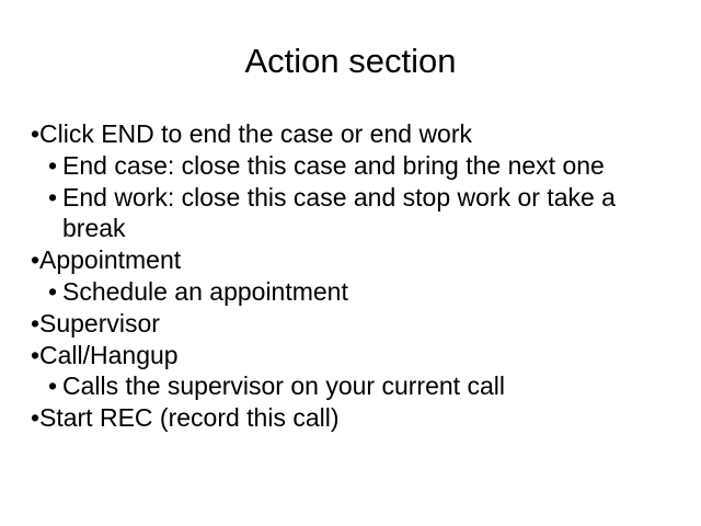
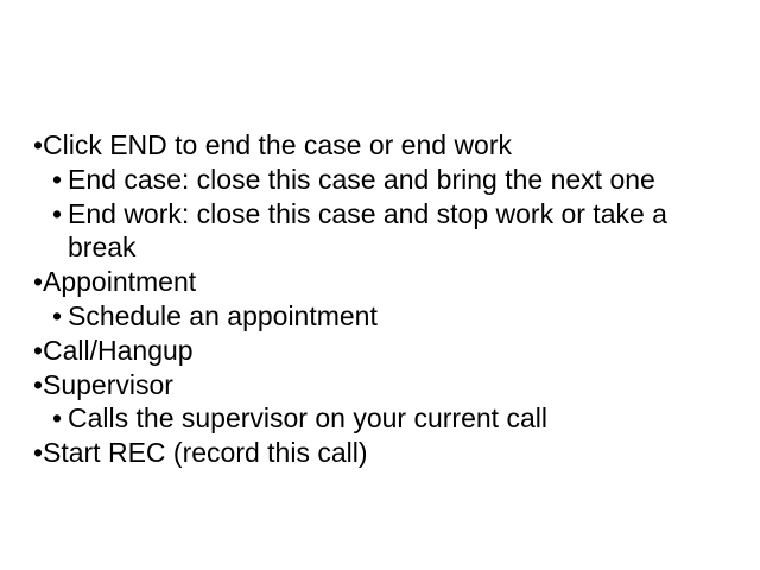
- Action section
  •
  Click END to end the case or end work
  •
  End case: close this case and bring the next one
  •
  End work: close this case and stop work or take a break
  •
  Appointment
  •
  Schedule an appointment
  •
- Supervisor
+ Call/Hangup
  •
- Call/Hangup
+ Supervisor
  •
  Calls the supervisor on your current call
  •
  Start REC (record this call)
